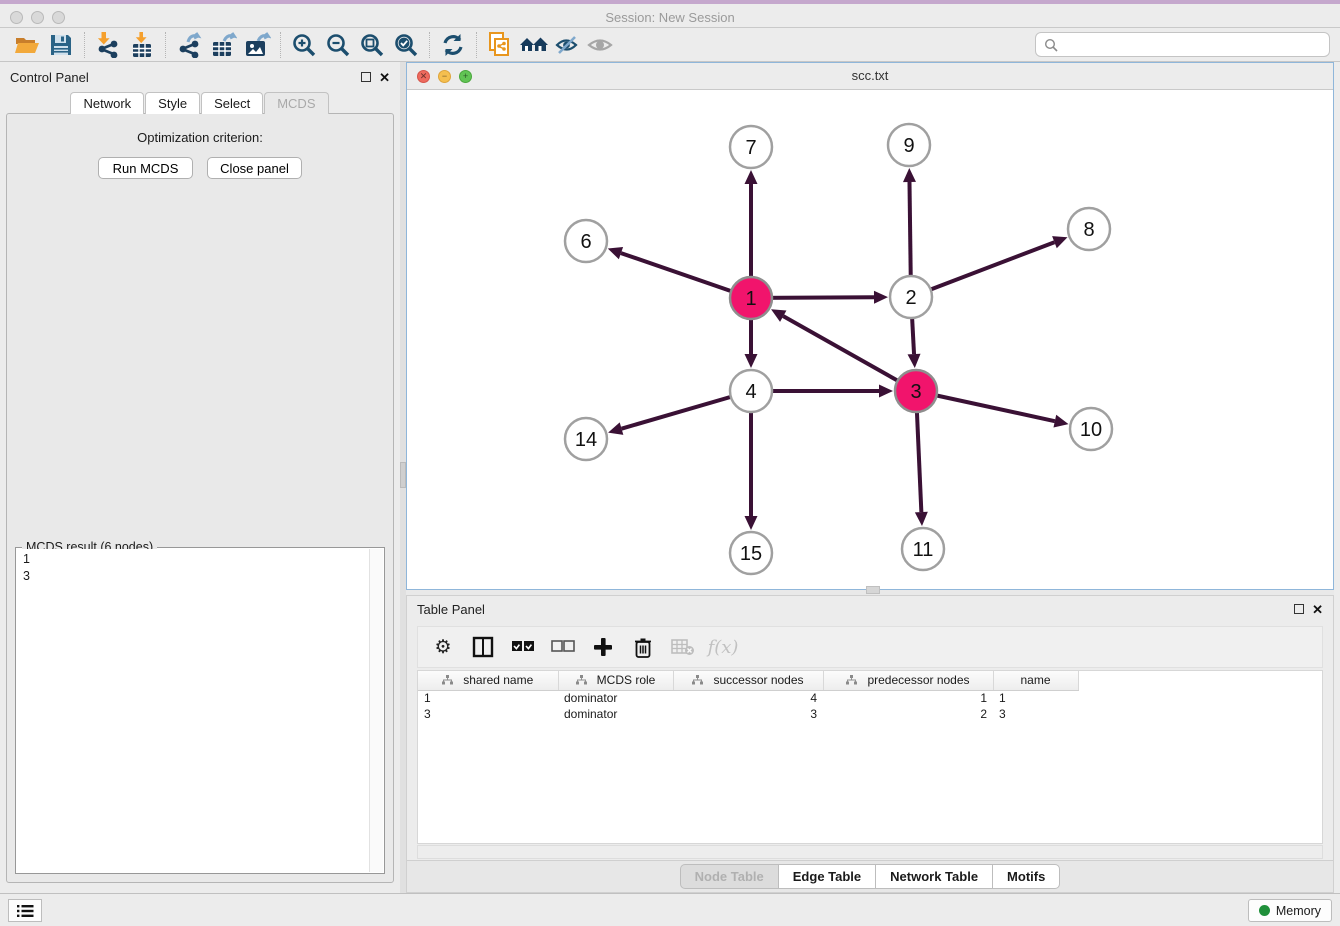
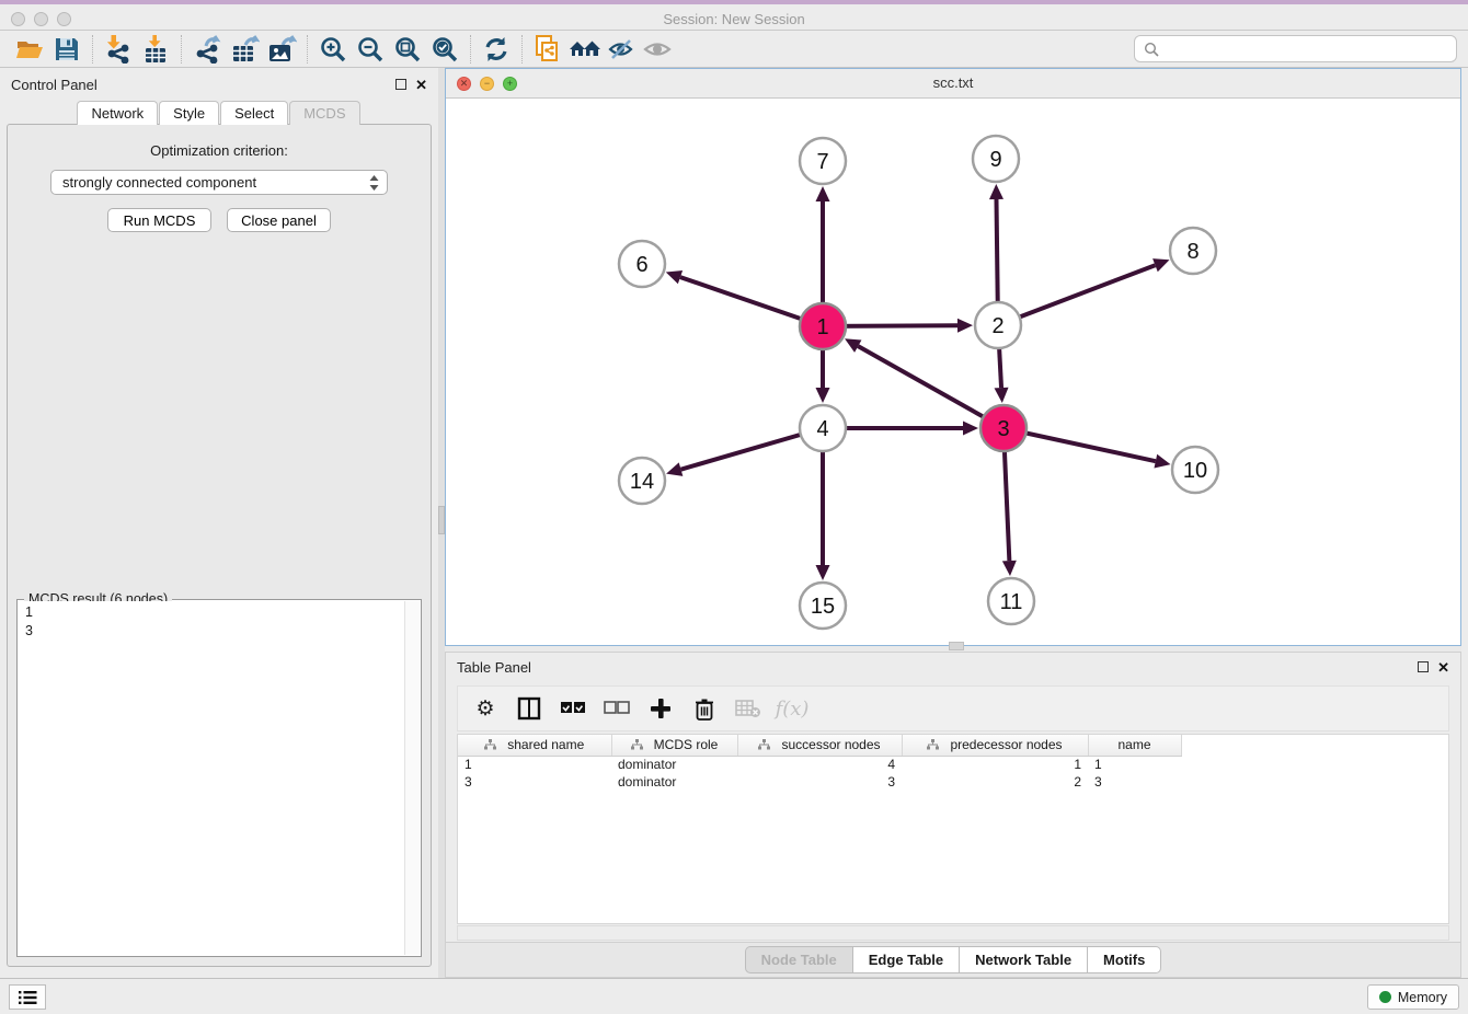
  Session: New Session
  Control Panel
  ✕
  Network
  Style
  Select
  MCDS
  Optimization criterion:
+ strongly connected component
  Run MCDS
  Close panel
  MCDS result (6 nodes)
  1
  3
  ✕
  −
  +
  scc.txt
  7
  9
  6
  8
  1
  2
  4
  3
  14
  10
  15
  11
  Table Panel
  ✕
  ⚙
  f(x)
  shared name	MCDS role	successor nodes	predecessor nodes	name
  1	dominator	4	1	1
  3	dominator	3	2	3
  Node Table
  Edge Table
  Network Table
  Motifs
  Memory
